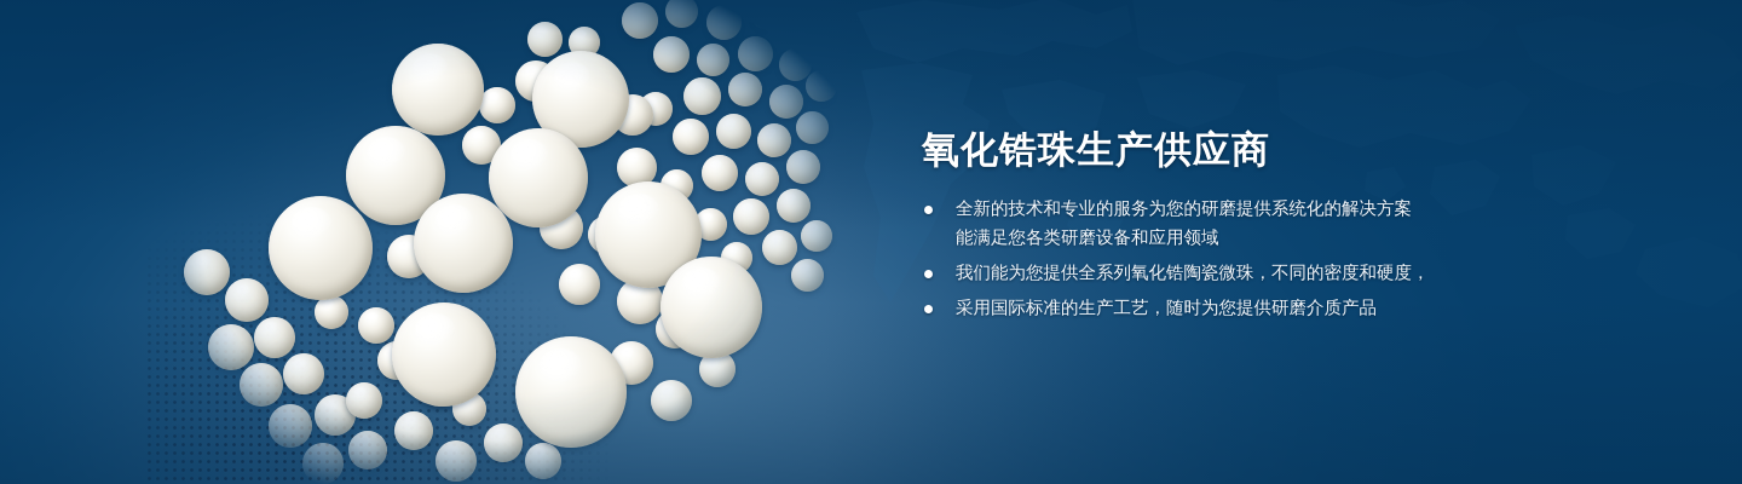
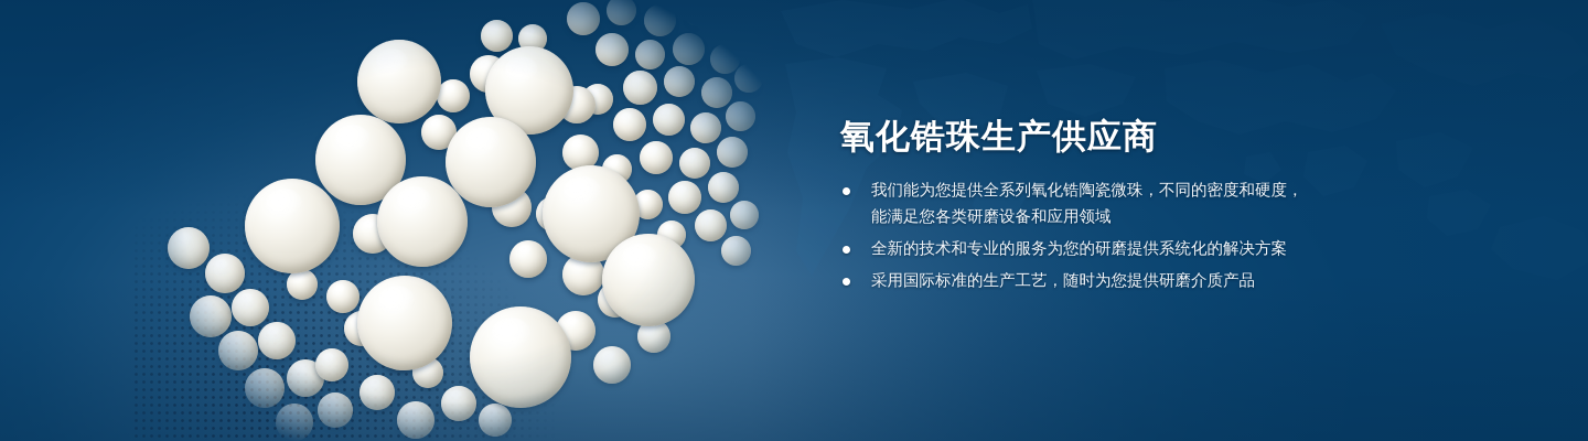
  氧化锆珠生产供应商
- 全新的技术和专业的服务为您的研磨提供系统化的解决方案
+ 我们能为您提供全系列氧化锆陶瓷微珠，不同的密度和硬度，
  能满足您各类研磨设备和应用领域
- 我们能为您提供全系列氧化锆陶瓷微珠，不同的密度和硬度，
+ 全新的技术和专业的服务为您的研磨提供系统化的解决方案
  采用国际标准的生产工艺，随时为您提供研磨介质产品
